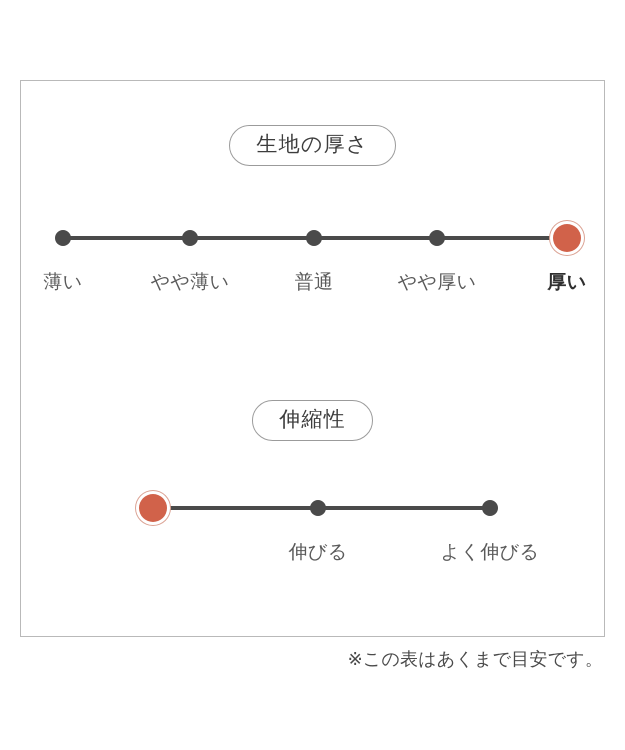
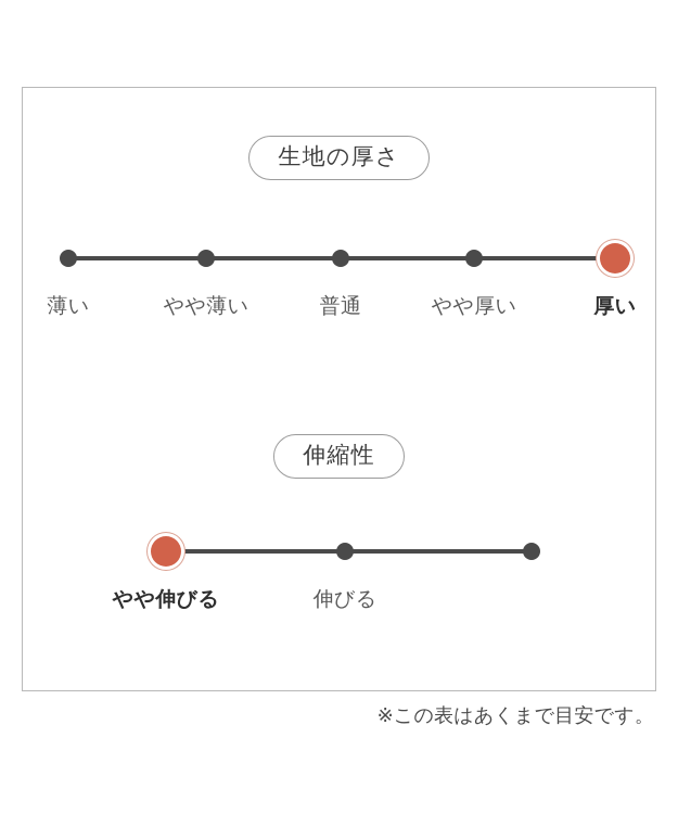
  生地の厚さ
  薄い
  やや薄い
  普通
  やや厚い
  厚い
  伸縮性
+ やや伸びる
  伸びる
- よく伸びる
  ※この表はあくまで目安です。
